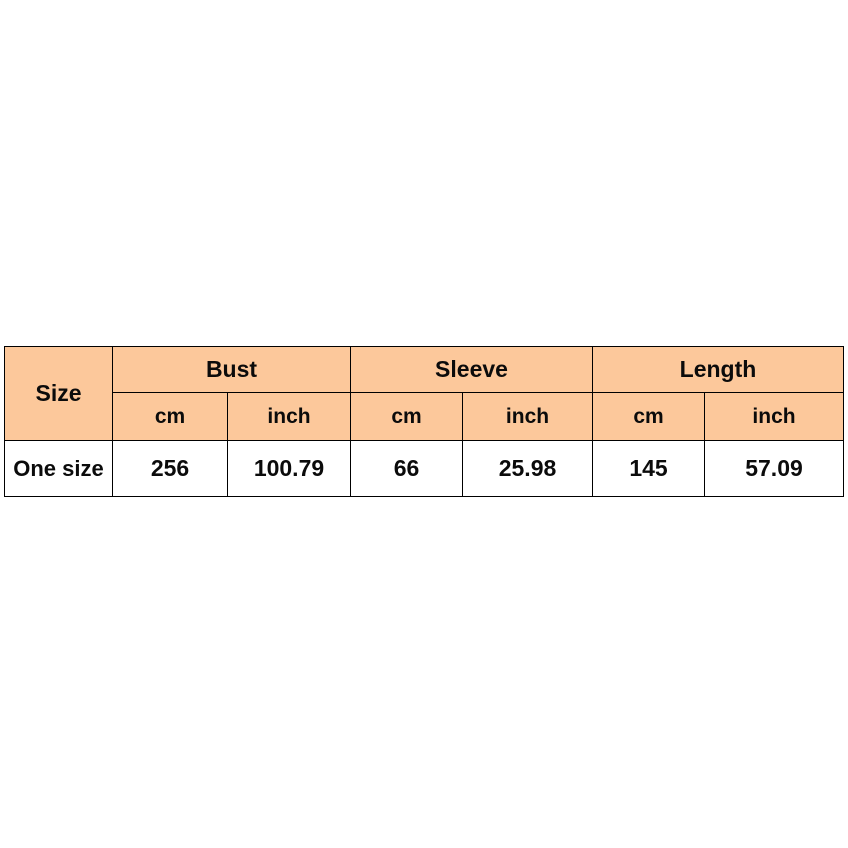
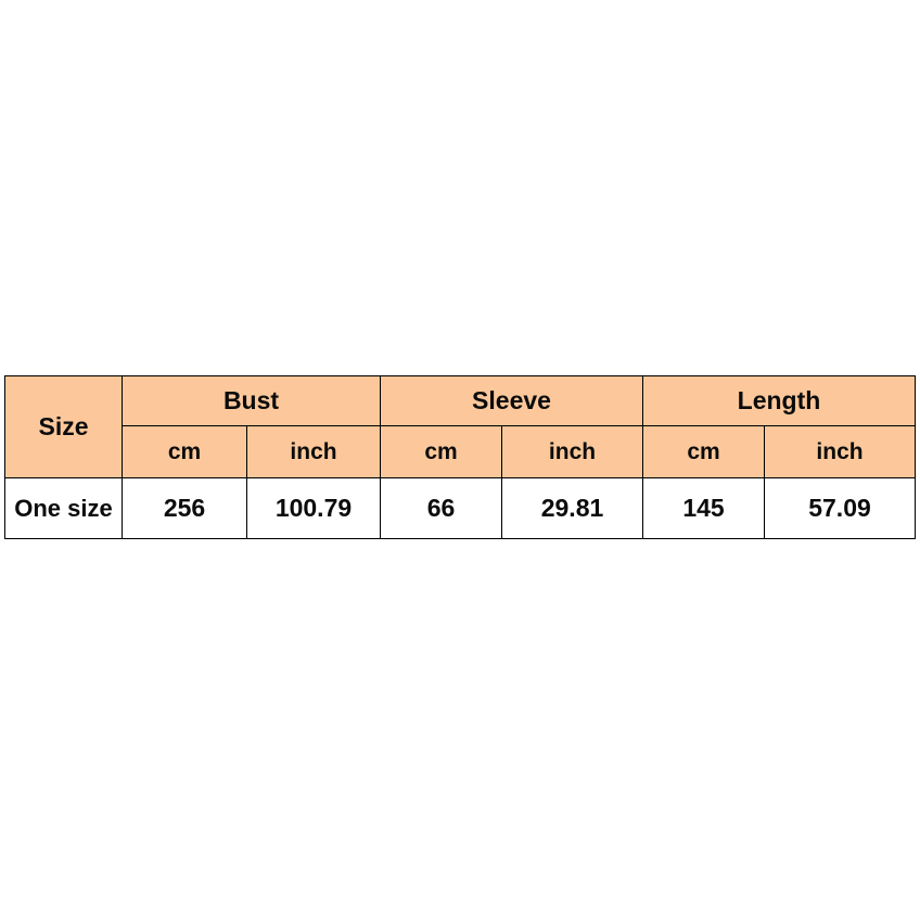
  Size	Bust	Sleeve	Length
  cm	inch	cm	inch	cm	inch
- One size	256	100.79	66	25.98	145	57.09
+ One size	256	100.79	66	29.81	145	57.09
